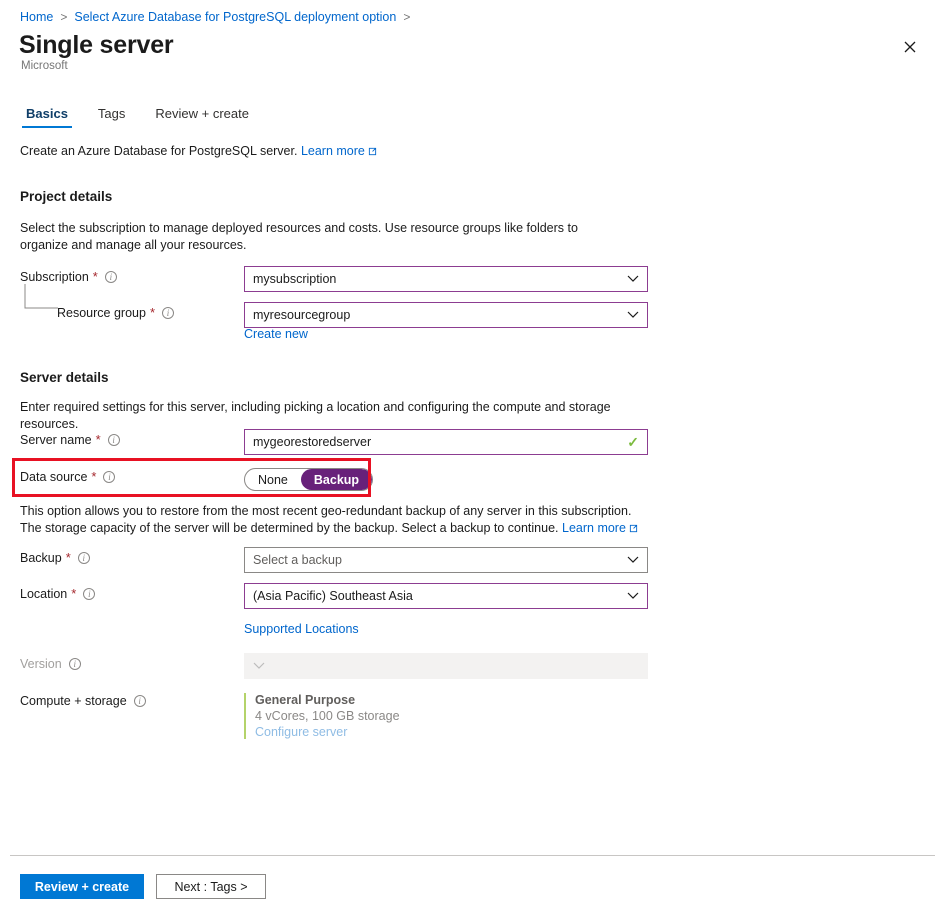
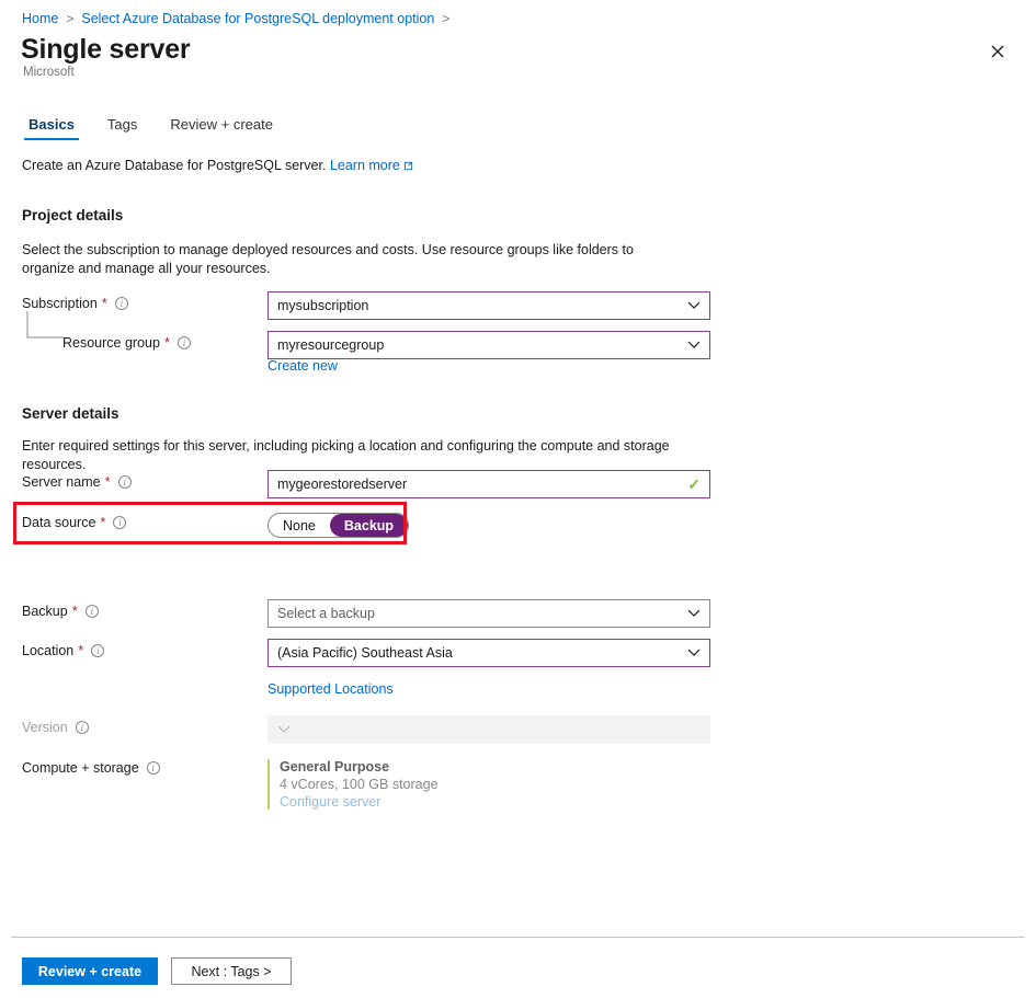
  Home
  >
  Select Azure Database for PostgreSQL deployment option
  >
  Single server
  Microsoft
  Basics
  Tags
  Review + create
  Create an Azure Database for PostgreSQL server. Learn more
  Project details
  Select the subscription to manage deployed resources and costs. Use resource groups like folders to organize and manage all your resources.
  Subscription
  *
  i
  mysubscription
  Resource group
  *
  i
  myresourcegroup
  Create new
  Server details
  Enter required settings for this server, including picking a location and configuring the compute and storage resources.
  Server name
  *
  i
  mygeorestoredserver
  ✓
  Data source
  *
  i
  None
  Backup
- This option allows you to restore from the most recent geo-redundant backup of any server in this subscription. The storage capacity of the server will be determined by the backup. Select a backup to continue. Learn more
  Backup
  *
  i
  Select a backup
  Location
  *
  i
  (Asia Pacific) Southeast Asia
  Supported Locations
  Version
  i
  Compute + storage
  i
  General Purpose
  4 vCores, 100 GB storage
  Configure server
  Review + create
  Next : Tags >
